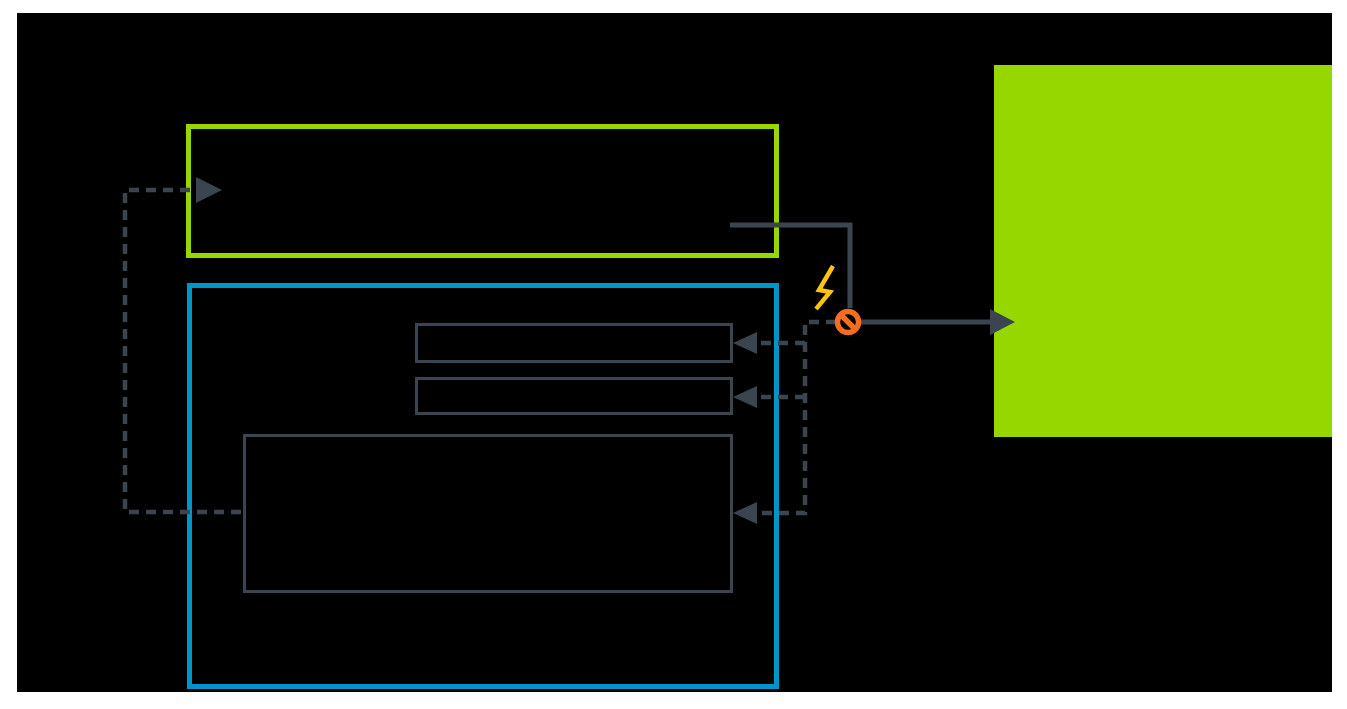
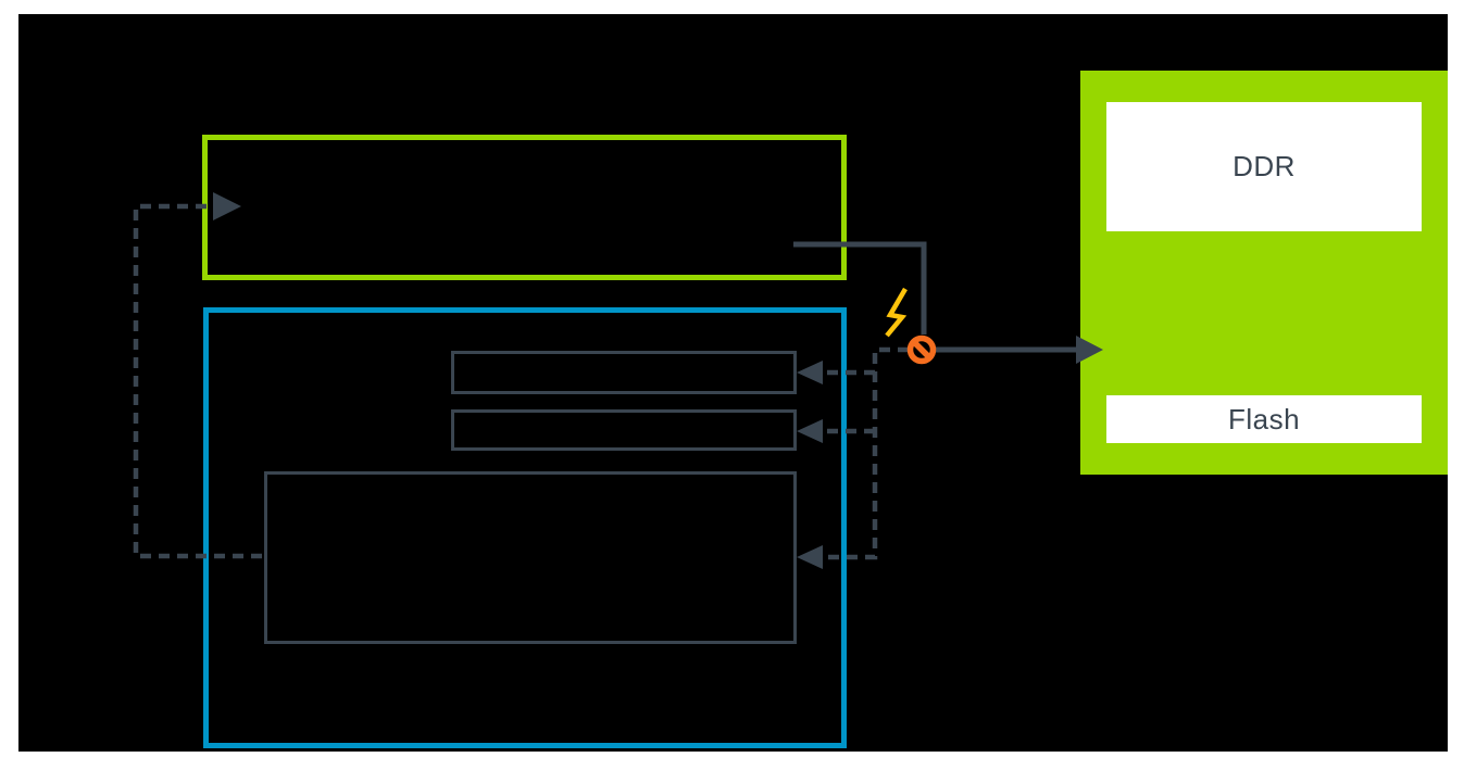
+ DDR
+ Flash
